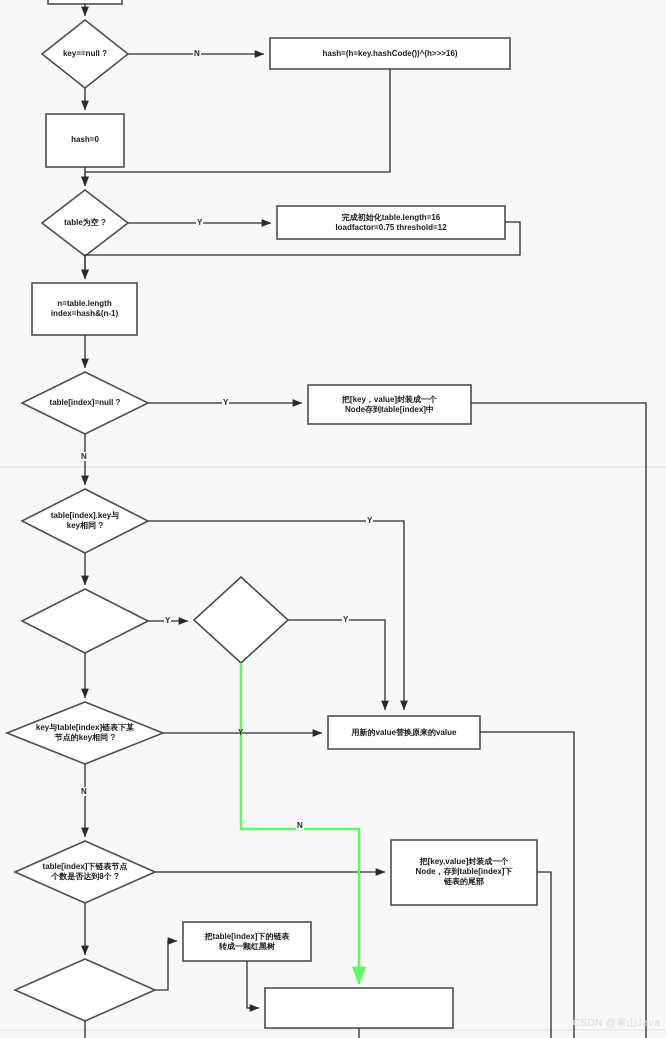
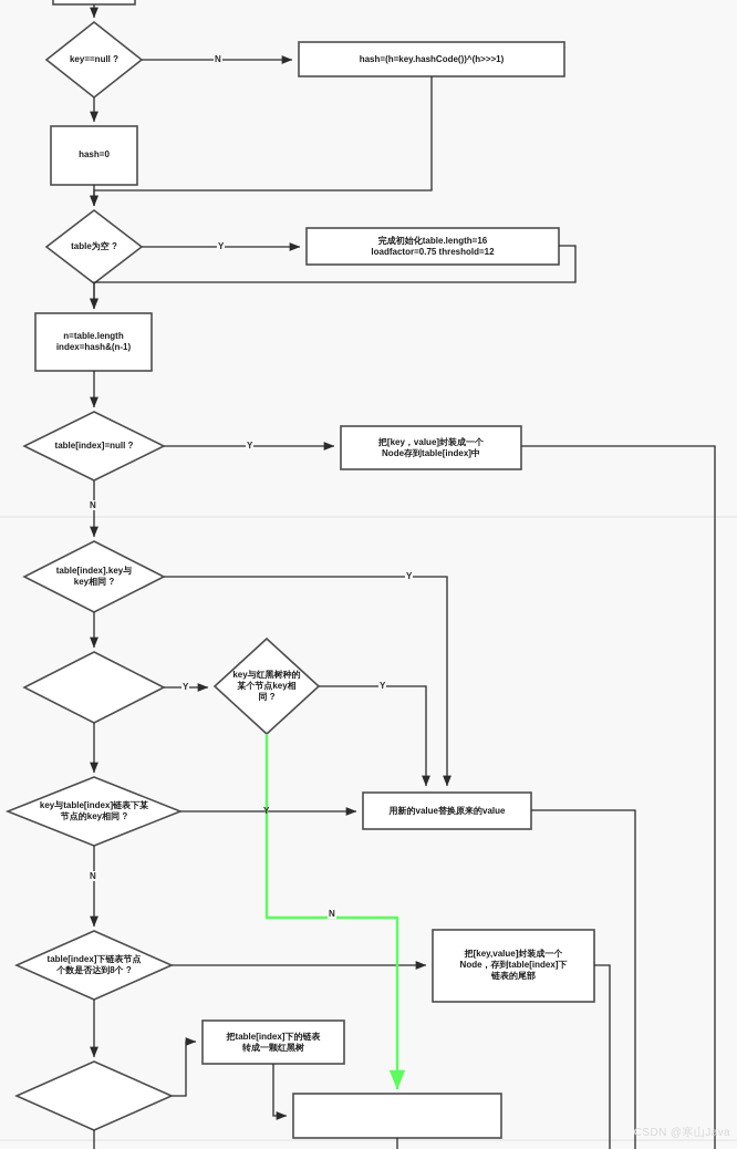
  key==null ?
- hash=(h=key.hashCode())^(h>>>16)
+ hash=(h=key.hashCode())^(h>>>1)
  hash=0
  table为空 ?
  完成初始化table.length=16
  loadfactor=0.75 threshold=12
  n=table.length
  index=hash&(n-1)
  table[index]=null ?
  把[key，value]封装成一个
  Node存到table[index]中
  table[index].key与
  key相同 ?
+ key与红黑树种的
+ 某个节点key相
+ 同 ?
  用新的value替换原来的value
  key与table[index]链表下某
  节点的key相同 ?
  table[index]下链表节点
  个数是否达到8个 ?
  把[key,value]封装成一个
  Node，存到table[index]下
  链表的尾部
  把table[index]下的链表
  转成一颗红黑树
  N
  Y
  Y
  N
  Y
  Y
  Y
  Y
  N
  N
  CSDN @寒山Java
